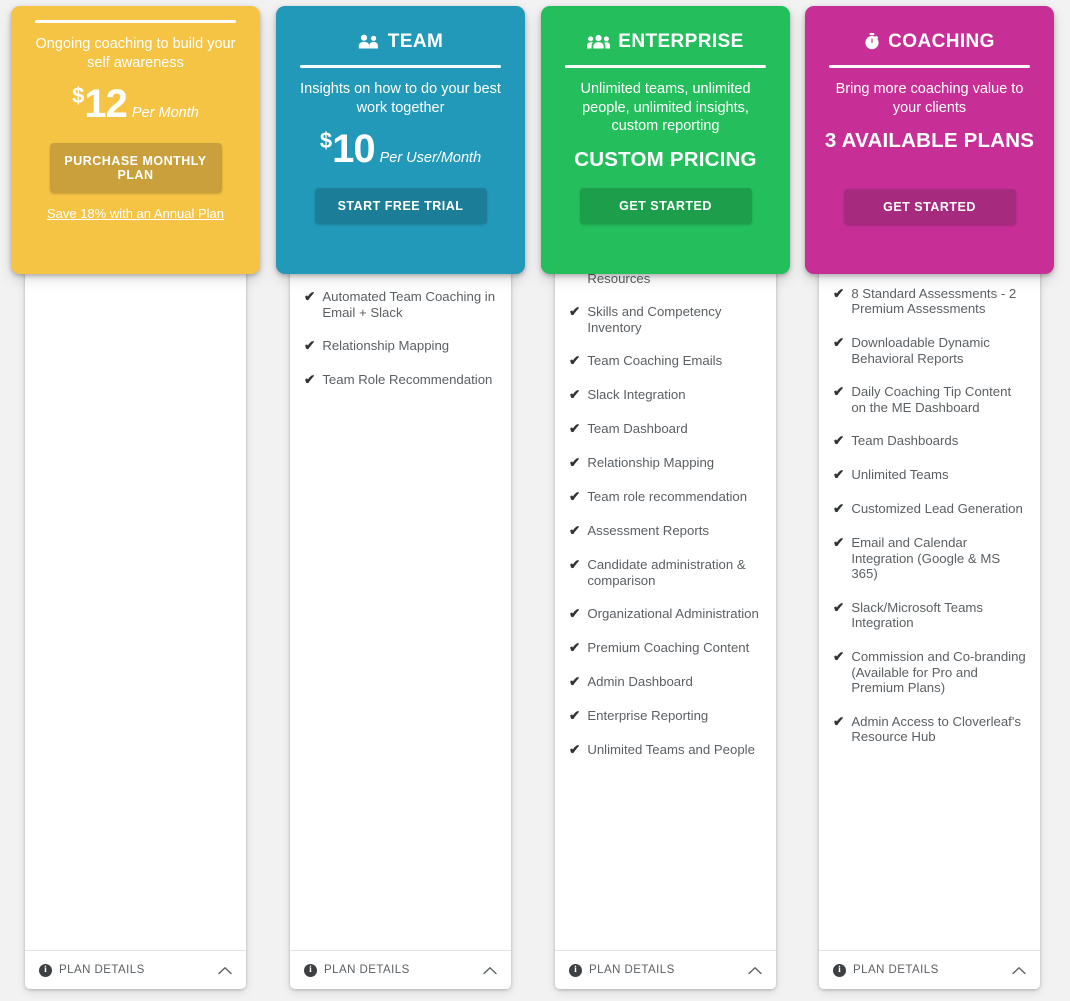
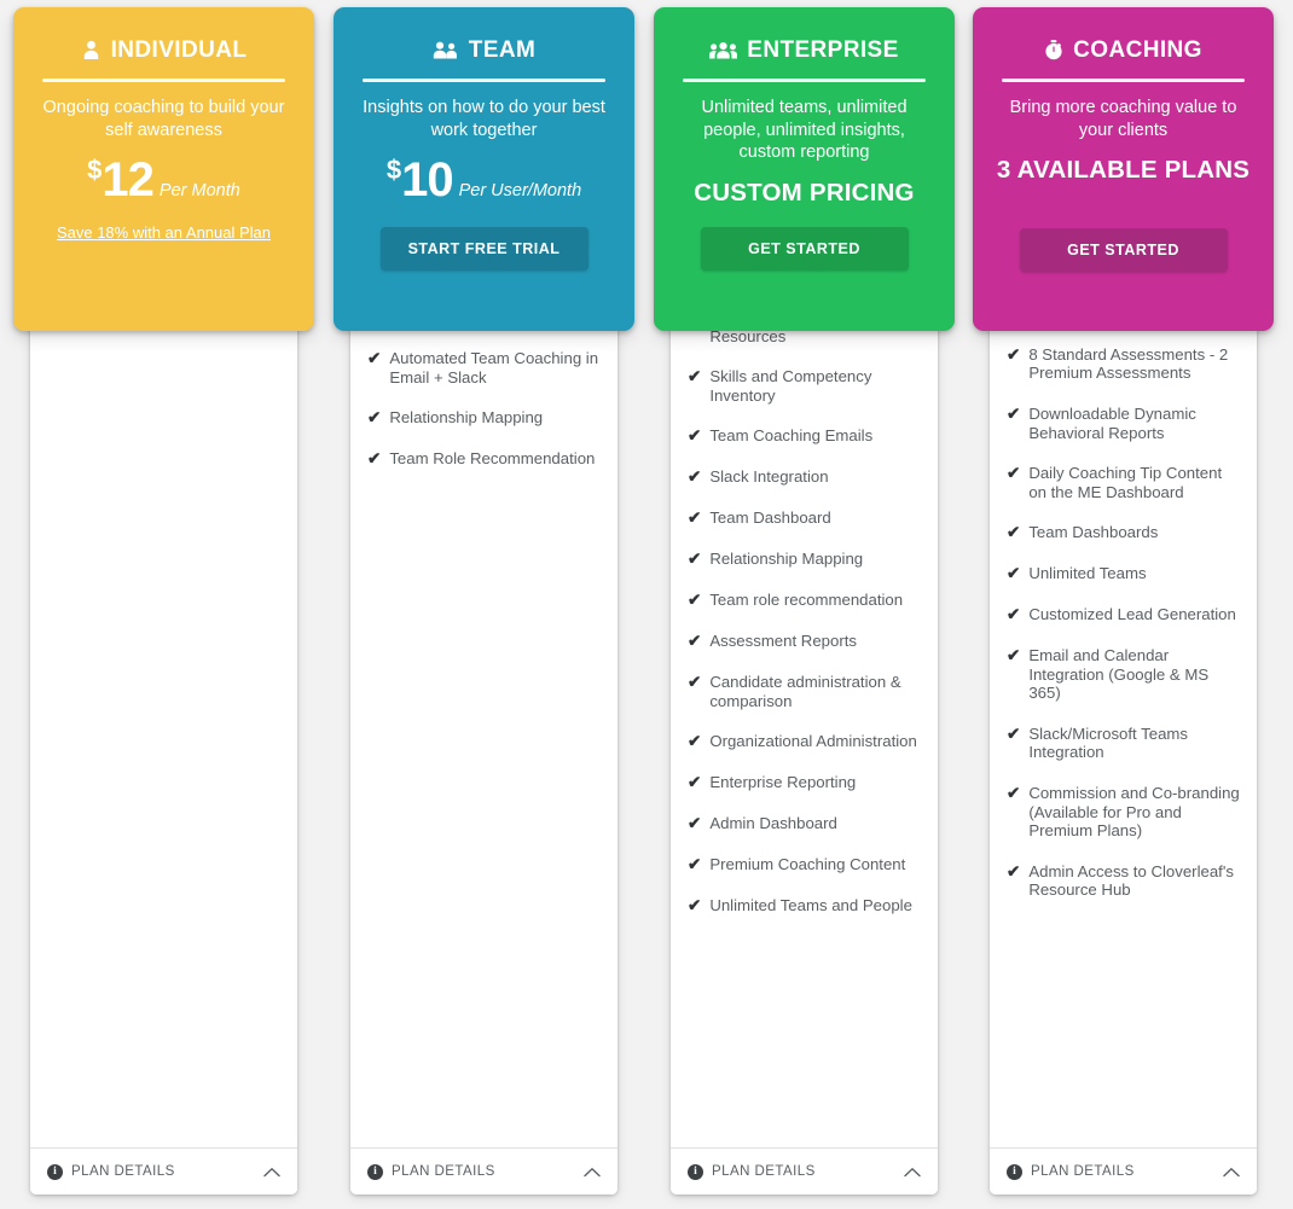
  i
  PLAN DETAILS
+ INDIVIDUAL
  Ongoing coaching to build your self awareness
  $12 Per Month
- PURCHASE MONTHLY PLAN
  Save 18% with an Annual Plan
  ✔
  Automated Team Coaching in Email + Slack
  ✔
  Relationship Mapping
  ✔
  Team Role Recommendation
  i
  PLAN DETAILS
  TEAM
  Insights on how to do your best work together
  $10 Per User/Month
  START FREE TRIAL
  ✔
  Skills and Competency Inventory
  ✔
  Team Coaching Emails
  ✔
  Slack Integration
  ✔
  Team Dashboard
  ✔
  Relationship Mapping
  ✔
  Team role recommendation
  ✔
  Assessment Reports
  ✔
  Candidate administration & comparison
  ✔
  Organizational Administration
  ✔
- Premium Coaching Content
+ Enterprise Reporting
  ✔
  Admin Dashboard
  ✔
- Enterprise Reporting
+ Premium Coaching Content
  ✔
  Unlimited Teams and People
  i
  PLAN DETAILS
  ENTERPRISE
  Unlimited teams, unlimited people, unlimited insights, custom reporting
  CUSTOM PRICING
  GET STARTED
  ✔
  8 Standard Assessments - 2 Premium Assessments
  ✔
  Downloadable Dynamic Behavioral Reports
  ✔
  Daily Coaching Tip Content on the ME Dashboard
  ✔
  Team Dashboards
  ✔
  Unlimited Teams
  ✔
  Customized Lead Generation
  ✔
  Email and Calendar Integration (Google & MS 365)
  ✔
  Slack/Microsoft Teams Integration
  ✔
  Commission and Co-branding (Available for Pro and Premium Plans)
  ✔
  Admin Access to Cloverleaf's Resource Hub
  i
  PLAN DETAILS
  COACHING
  Bring more coaching value to your clients
  3 AVAILABLE PLANS
  GET STARTED
